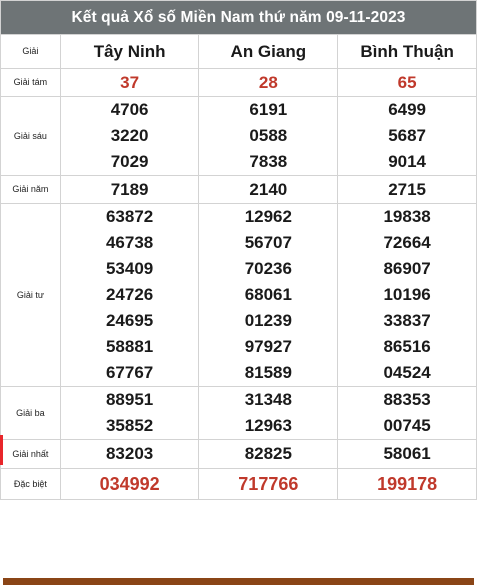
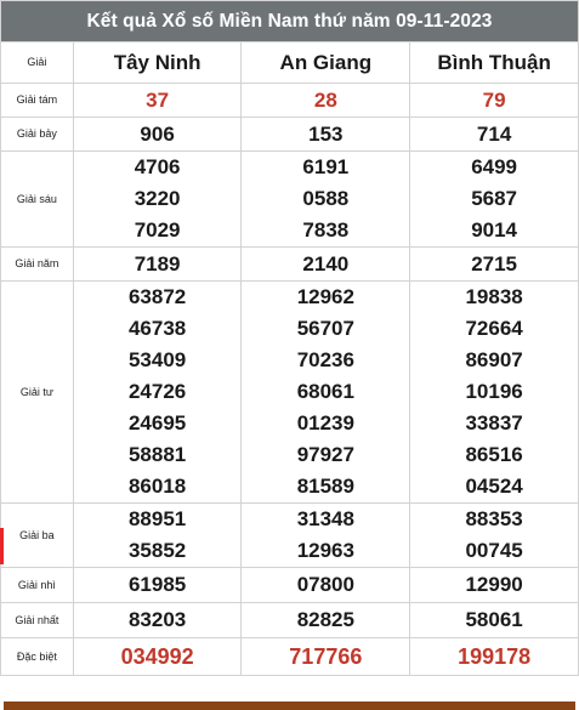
  Kết quả Xổ số Miền Nam thứ năm 09-11-2023
  Giải	Tây Ninh	An Giang	Bình Thuận
- Giải tám	37	28	65
+ Giải tám	37	28	79
+ Giải bảy	906	153	714
  Giải sáu	4706 3220 7029	6191 0588 7838	6499 5687 9014
  Giải năm	7189	2140	2715
- Giải tư	63872 46738 53409 24726 24695 58881 67767	12962 56707 70236 68061 01239 97927 81589	19838 72664 86907 10196 33837 86516 04524
+ Giải tư	63872 46738 53409 24726 24695 58881 86018	12962 56707 70236 68061 01239 97927 81589	19838 72664 86907 10196 33837 86516 04524
  Giải ba	88951 35852	31348 12963	88353 00745
+ Giải nhì	61985	07800	12990
  Giải nhất	83203	82825	58061
  Đặc biệt	034992	717766	199178
